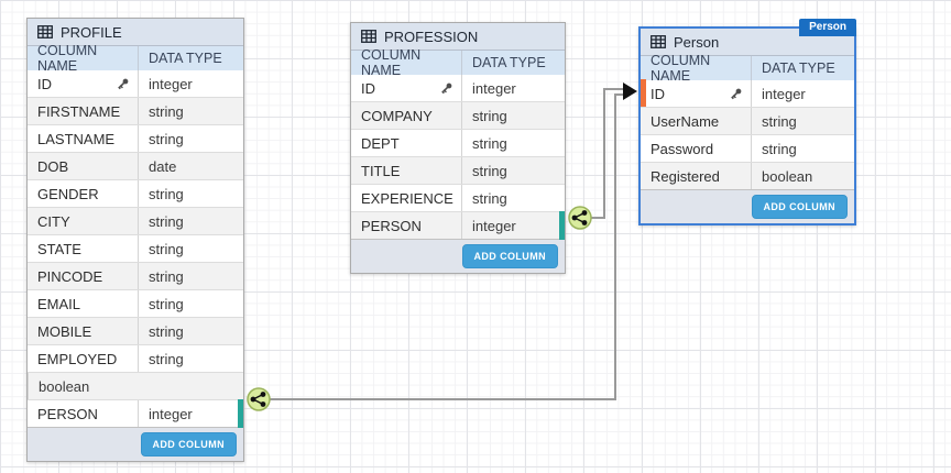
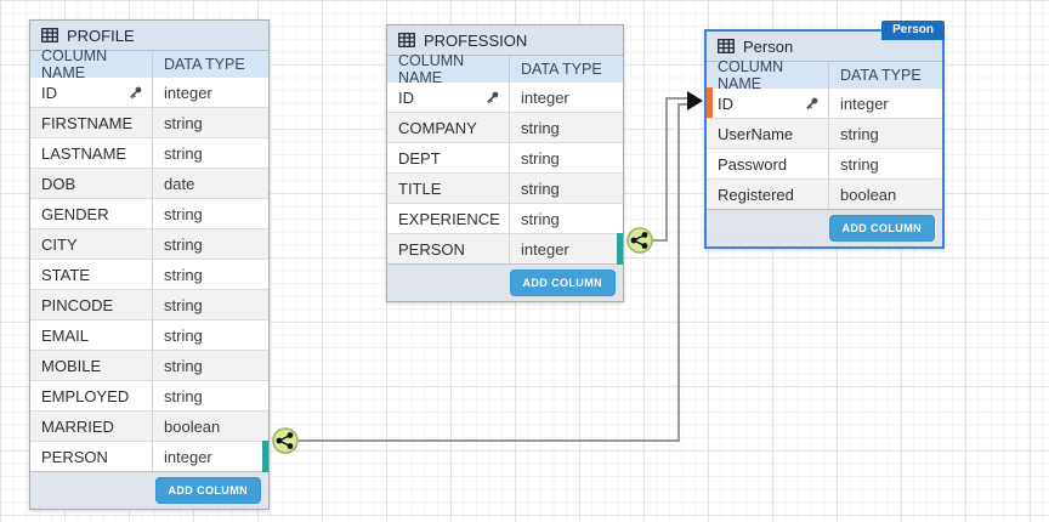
  PROFILE
  COLUMN NAME
  DATA TYPE
  ID
  integer
  FIRSTNAME
  string
  LASTNAME
  string
  DOB
  date
  GENDER
  string
  CITY
  string
  STATE
  string
  PINCODE
  string
  EMAIL
  string
  MOBILE
  string
  EMPLOYED
  string
+ MARRIED
  boolean
  PERSON
  integer
  ADD COLUMN
  PROFESSION
  COLUMN NAME
  DATA TYPE
  ID
  integer
  COMPANY
  string
  DEPT
  string
  TITLE
  string
  EXPERIENCE
  string
  PERSON
  integer
  ADD COLUMN
  Person
  Person
  COLUMN NAME
  DATA TYPE
  ID
  integer
  UserName
  string
  Password
  string
  Registered
  boolean
  ADD COLUMN
